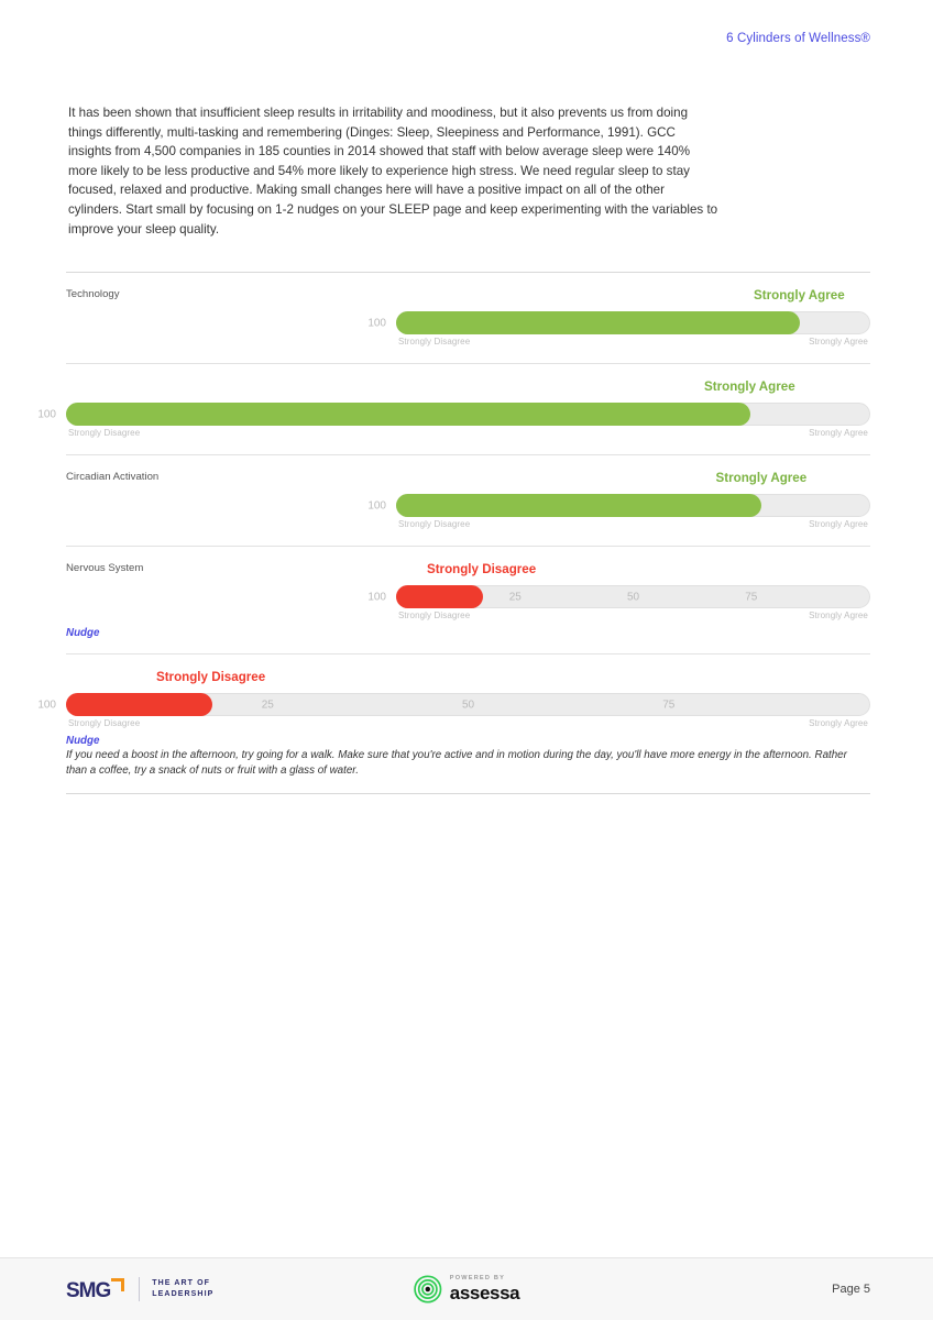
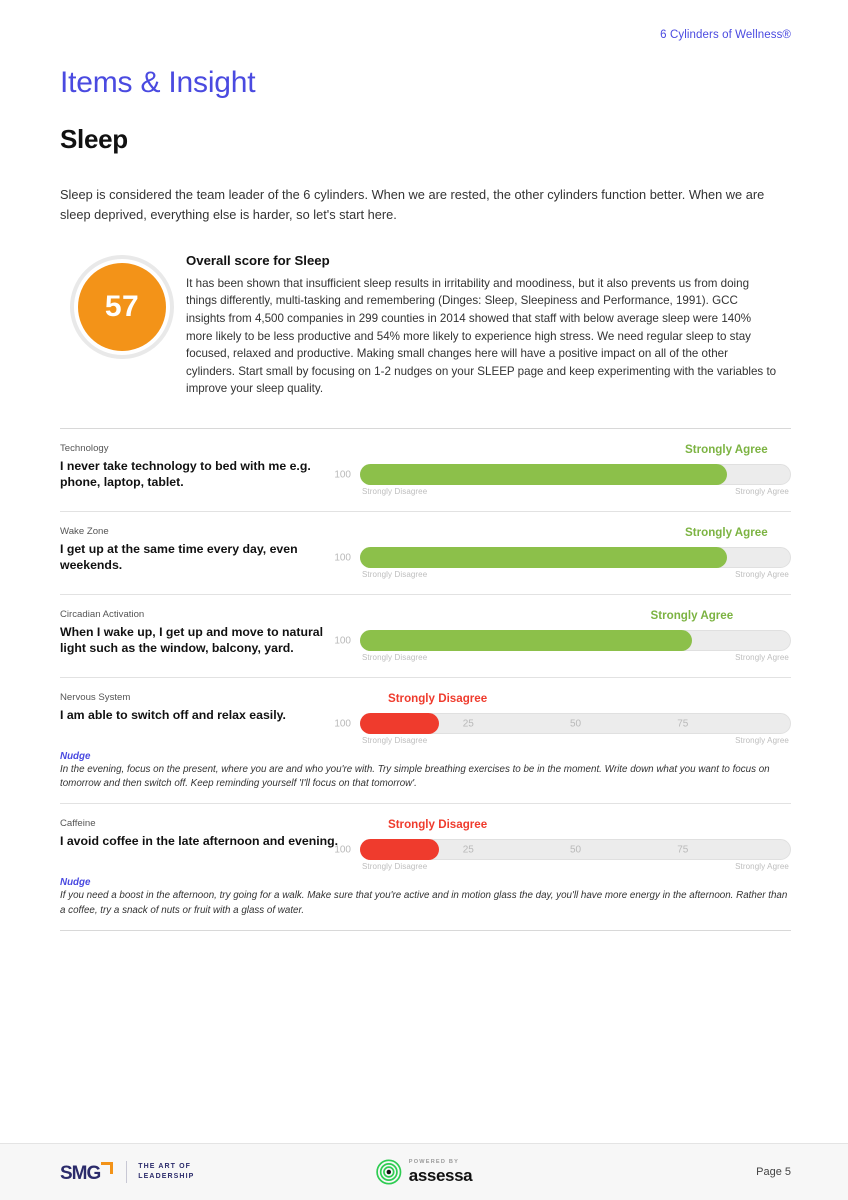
  6 Cylinders of Wellness®
+ Items & Insight
+ Sleep
+ Sleep is considered the team leader of the 6 cylinders. When we are rested, the other cylinders function better. When we are sleep deprived, everything else is harder, so let's start here.
+ 57
+ Overall score for Sleep
- It has been shown that insufficient sleep results in irritability and moodiness, but it also prevents us from doing things differently, multi-tasking and remembering (Dinges: Sleep, Sleepiness and Performance, 1991). GCC insights from 4,500 companies in 185 counties in 2014 showed that staff with below average sleep were 140% more likely to be less productive and 54% more likely to experience high stress. We need regular sleep to stay focused, relaxed and productive. Making small changes here will have a positive impact on all of the other cylinders. Start small by focusing on 1-2 nudges on your SLEEP page and keep experimenting with the variables to improve your sleep quality.
+ It has been shown that insufficient sleep results in irritability and moodiness, but it also prevents us from doing things differently, multi-tasking and remembering (Dinges: Sleep, Sleepiness and Performance, 1991). GCC insights from 4,500 companies in 299 counties in 2014 showed that staff with below average sleep were 140% more likely to be less productive and 54% more likely to experience high stress. We need regular sleep to stay focused, relaxed and productive. Making small changes here will have a positive impact on all of the other cylinders. Start small by focusing on 1-2 nudges on your SLEEP page and keep experimenting with the variables to improve your sleep quality.
  Technology
+ I never take technology to bed with me e.g. phone, laptop, tablet.
  Strongly Agree
  100
  Strongly Disagree
  Strongly Agree
+ Wake Zone
+ I get up at the same time every day, even weekends.
  Strongly Agree
  100
  Strongly Disagree
  Strongly Agree
  Circadian Activation
+ When I wake up, I get up and move to natural light such as the window, balcony, yard.
  Strongly Agree
  100
  Strongly Disagree
  Strongly Agree
  Nervous System
+ I am able to switch off and relax easily.
  Strongly Disagree
  25
  50
  75
  100
  Strongly Disagree
  Strongly Agree
  Nudge
+ In the evening, focus on the present, where you are and who you're with. Try simple breathing exercises to be in the moment. Write down what you want to focus on tomorrow and then switch off. Keep reminding yourself 'I'll focus on that tomorrow'.
+ Caffeine
+ I avoid coffee in the late afternoon and evening.
  Strongly Disagree
  25
  50
  75
  100
  Strongly Disagree
  Strongly Agree
  Nudge
- If you need a boost in the afternoon, try going for a walk. Make sure that you're active and in motion during the day, you'll have more energy in the afternoon. Rather than a coffee, try a snack of nuts or fruit with a glass of water.
+ If you need a boost in the afternoon, try going for a walk. Make sure that you're active and in motion glass the day, you'll have more energy in the afternoon. Rather than a coffee, try a snack of nuts or fruit with a glass of water.
  SMG
  assessa
  Page 5
